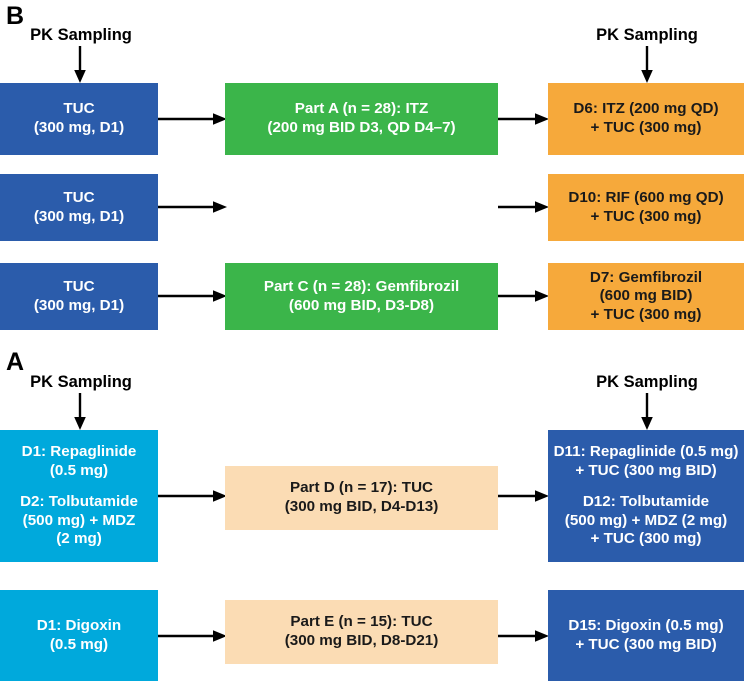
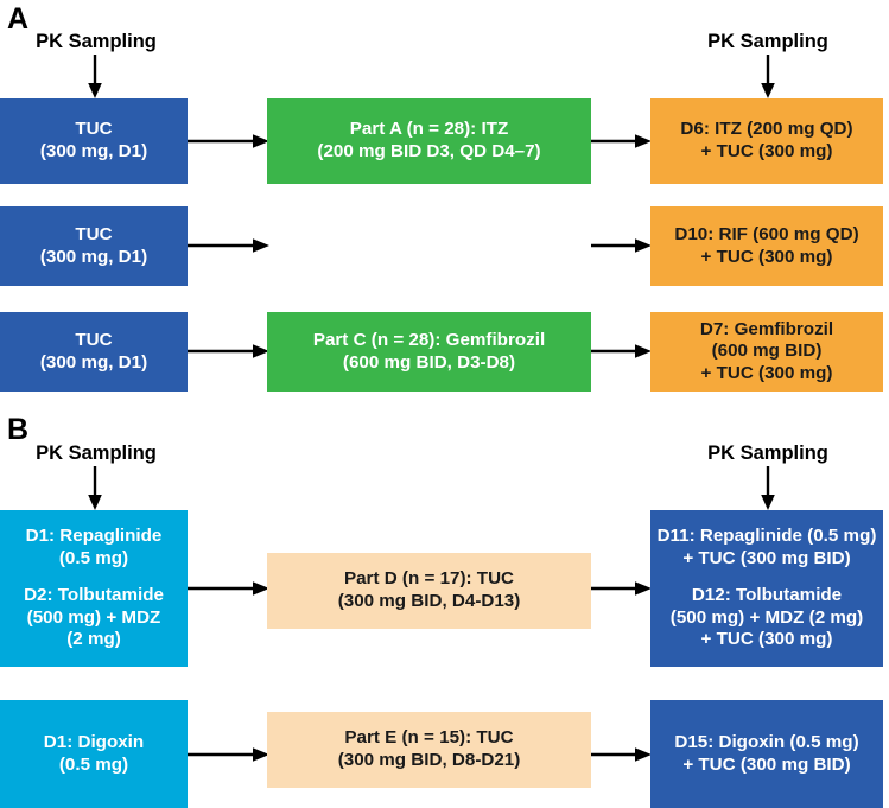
- B
+ A
  PK Sampling
  PK Sampling
  TUC
  (300 mg, D1)
  Part A (n = 28): ITZ
  (200 mg BID D3, QD D4–7)
  D6: ITZ (200 mg QD)
  + TUC (300 mg)
  TUC
  (300 mg, D1)
  D10: RIF (600 mg QD)
  + TUC (300 mg)
  TUC
  (300 mg, D1)
  Part C (n = 28): Gemfibrozil
  (600 mg BID, D3-D8)
  D7: Gemfibrozil
  (600 mg BID)
  + TUC (300 mg)
- A
+ B
  PK Sampling
  PK Sampling
  D1: Repaglinide
  (0.5 mg)
  D2: Tolbutamide
  (500 mg) + MDZ
  (2 mg)
  Part D (n = 17): TUC
  (300 mg BID, D4-D13)
  D11: Repaglinide (0.5 mg)
  + TUC (300 mg BID)
  D12: Tolbutamide
  (500 mg) + MDZ (2 mg)
  + TUC (300 mg)
  D1: Digoxin
  (0.5 mg)
  Part E (n = 15): TUC
  (300 mg BID, D8-D21)
  D15: Digoxin (0.5 mg)
  + TUC (300 mg BID)
